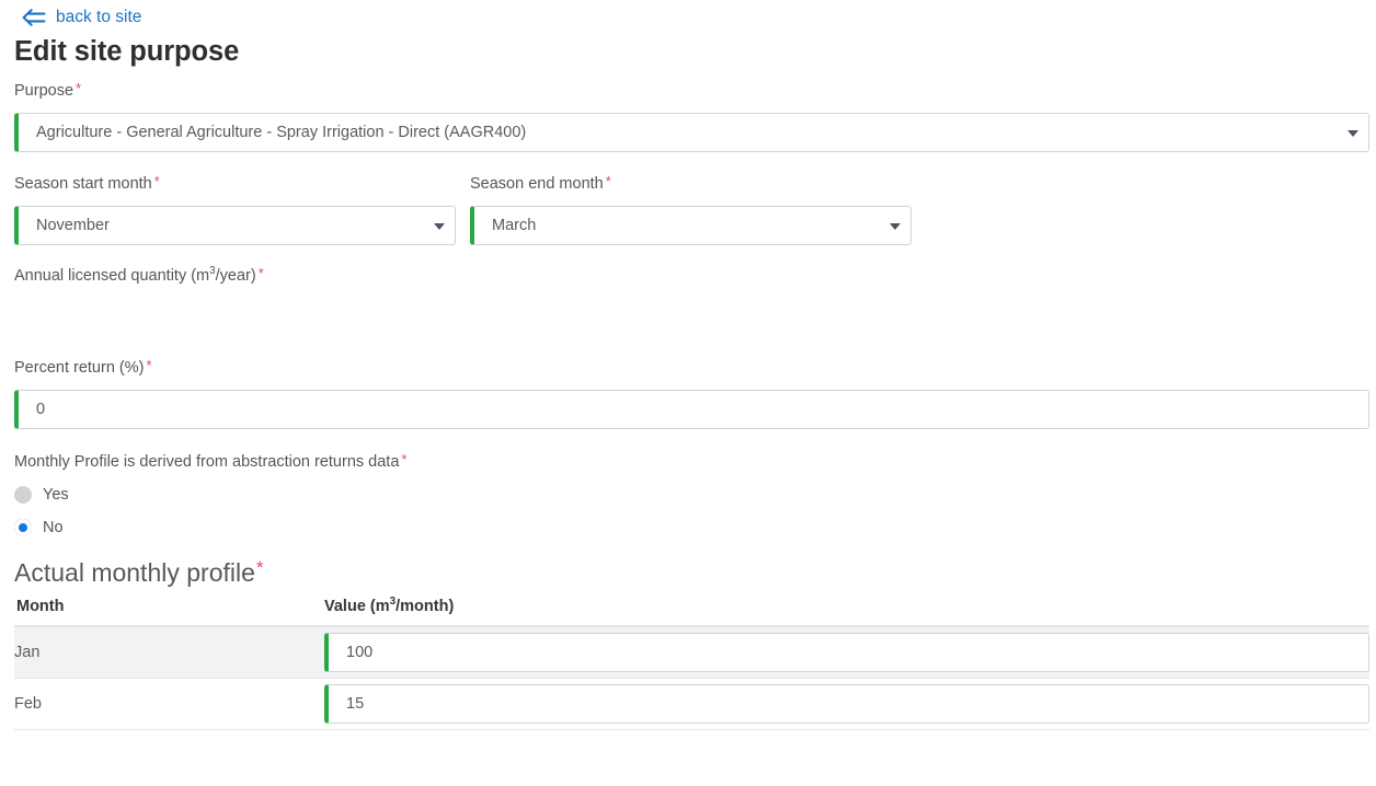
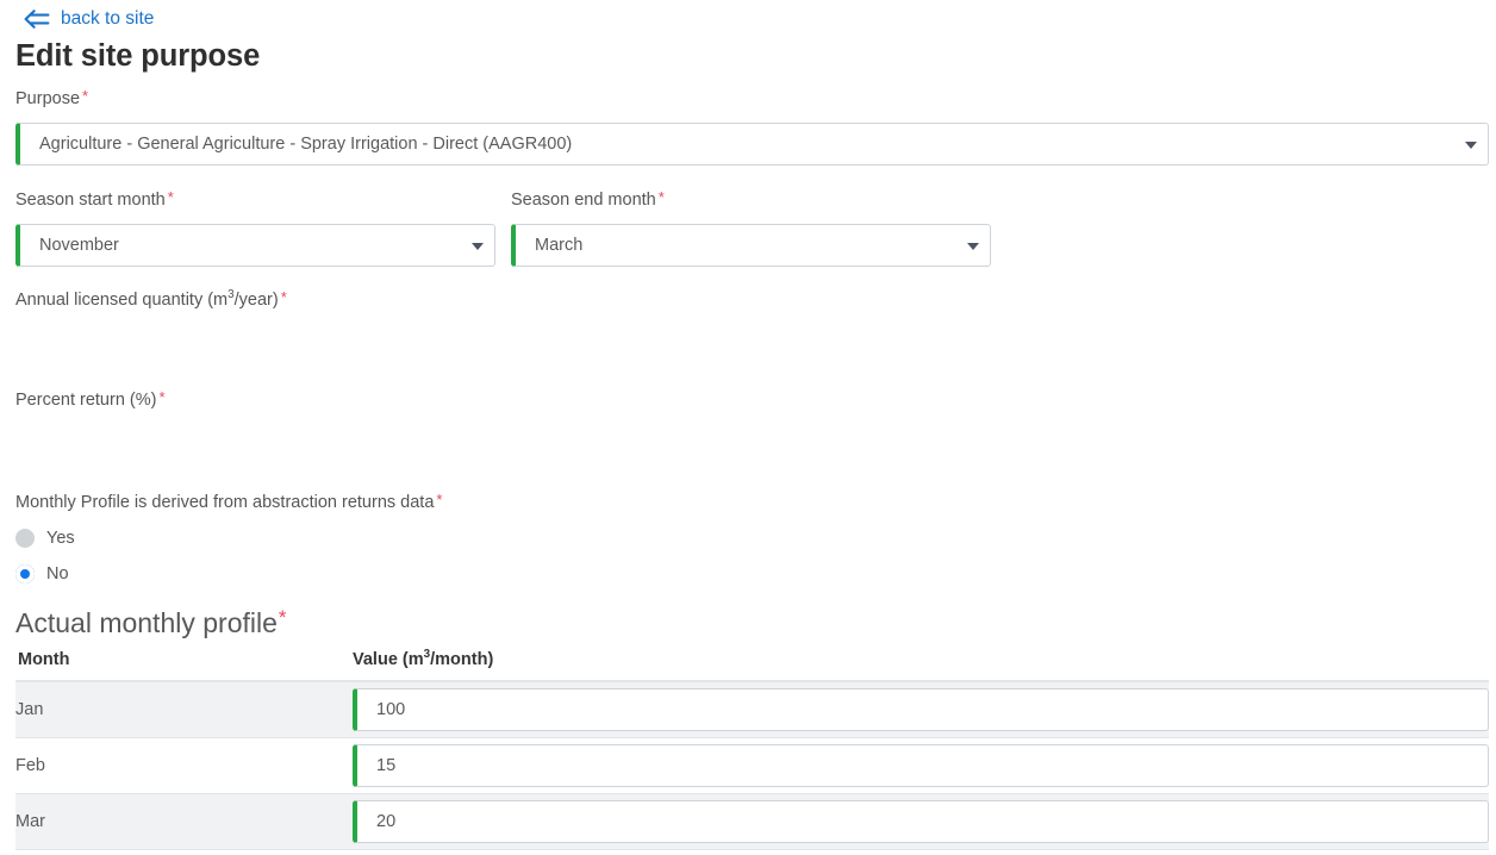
  back to site
  Edit site purpose
  Purpose *
  Agriculture - General Agriculture - Spray Irrigation - Direct (AAGR400)
  Season start month *
  November
  Season end month *
  March
  Annual licensed quantity (m3/year) *
  Percent return (%) *
- 0
  Monthly Profile is derived from abstraction returns data *
  Yes
  No
  Actual monthly profile*
  Month	Value (m3/month)
  Jan	100
  Feb	15
+ Mar	20
